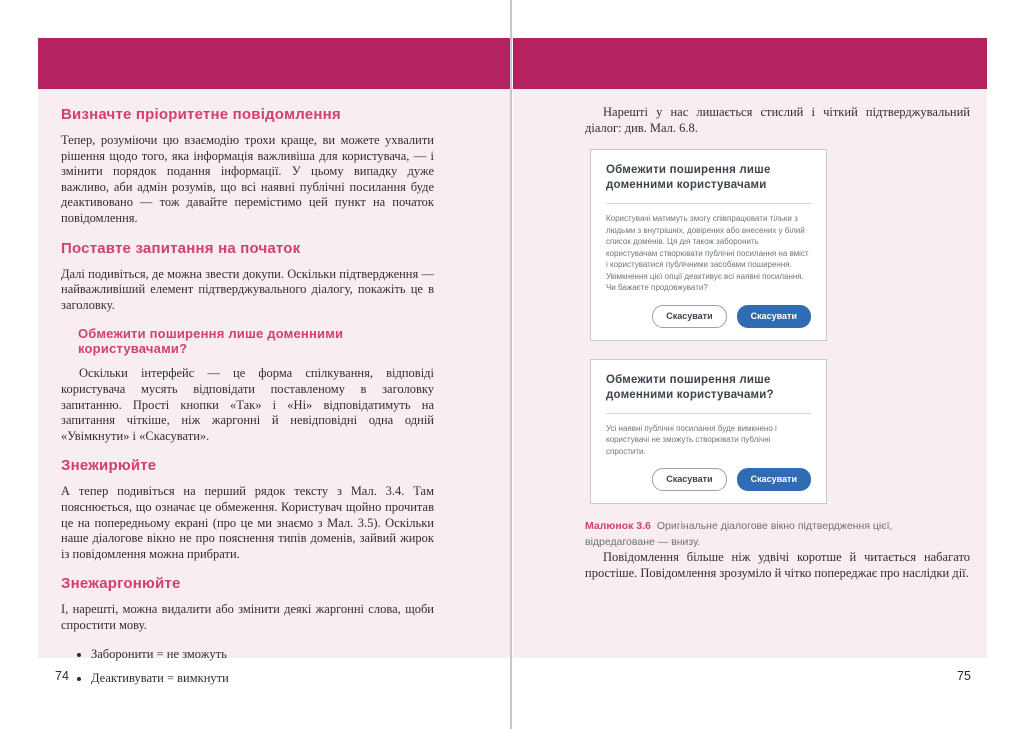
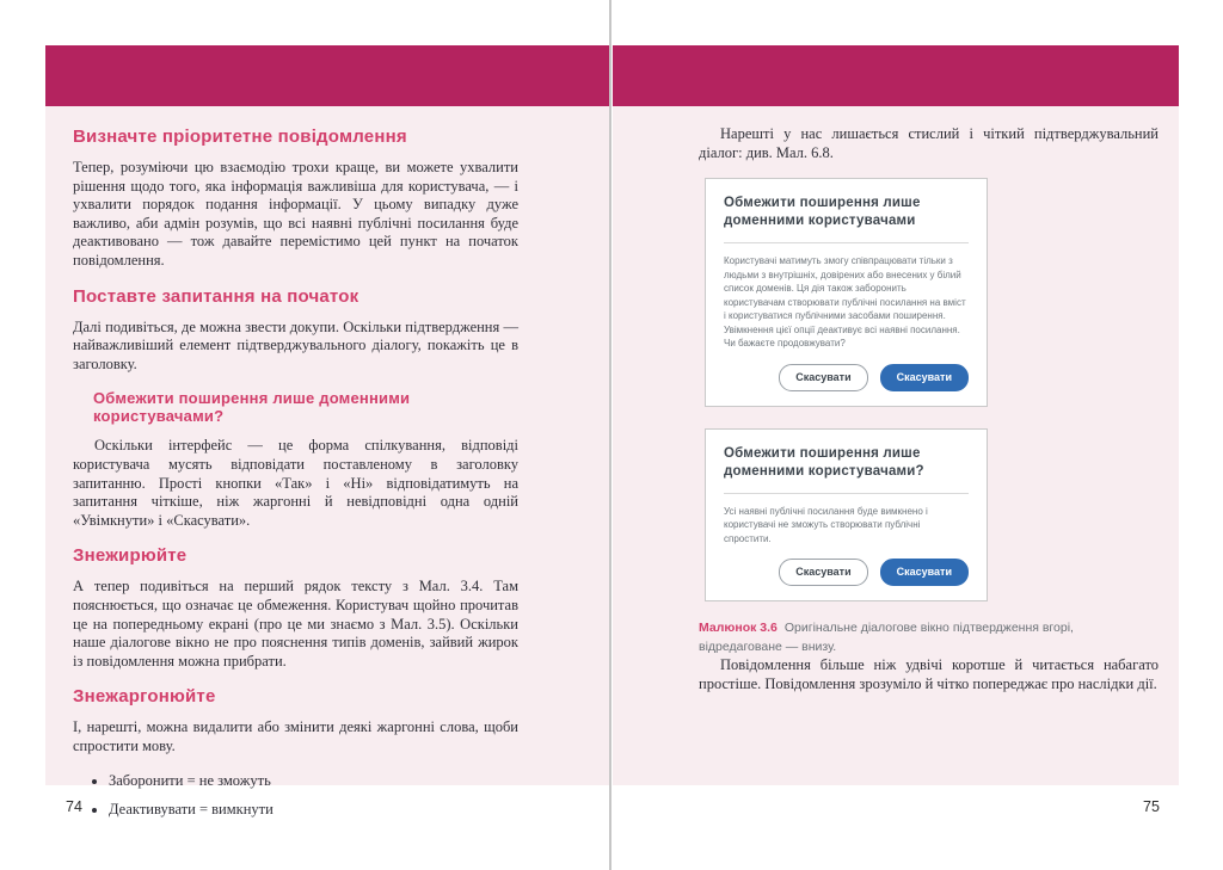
  Визначте пріоритетне повідомлення
- Тепер, розуміючи цю взаємодію трохи краще, ви можете ухвалити рішення щодо того, яка інформація важливіша для користувача, — і змінити порядок подання інформації. У цьому випадку дуже важливо, аби адмін розумів, що всі наявні публічні посилання буде деактивовано — тож давайте перемістимо цей пункт на початок повідомлення.
+ Тепер, розуміючи цю взаємодію трохи краще, ви можете ухвалити рішення щодо того, яка інформація важливіша для користувача, — і ухвалити порядок подання інформації. У цьому випадку дуже важливо, аби адмін розумів, що всі наявні публічні посилання буде деактивовано — тож давайте перемістимо цей пункт на початок повідомлення.
  Поставте запитання на початок
  Далі подивіться, де можна звести докупи. Оскільки підтвердження — найважливіший елемент підтверджувального діалогу, покажіть це в заголовку.
  Обмежити поширення лише доменними користувачами?
  Оскільки інтерфейс — це форма спілкування, відповіді користувача мусять відповідати поставленому в заголовку запитанню. Прості кнопки «Так» і «Ні» відповідатимуть на запитання чіткіше, ніж жаргонні й невідповідні одна одній «Увімкнути» і «Скасувати».
  Знежирюйте
  А тепер подивіться на перший рядок тексту з Мал. 3.4. Там пояснюється, що означає це обмеження. Користувач щойно прочитав це на попередньому екрані (про це ми знаємо з Мал. 3.5). Оскільки наше діалогове вікно не про пояснення типів доменів, зайвий жирок із повідомлення можна прибрати.
  Знежаргонюйте
  І, нарешті, можна видалити або змінити деякі жаргонні слова, щоби спростити мову.
  Заборонити = не зможуть
  Деактивувати = вимкнути
  Нарешті у нас лишається стислий і чіткий підтверджувальний діалог: див. Мал. 6.8.
  Обмежити поширення лише доменними користувачами
  Користувачі матимуть змогу співпрацювати тільки з людьми з внутрішніх, довірених або внесених у білий список доменів. Ця дія також заборонить користувачам створювати публічні посилання на вміст і користуватися публічними засобами поширення. Увімкнення цієї опції деактивує всі наявні посилання. Чи бажаєте продовжувати?
  Скасувати
  Скасувати
  Обмежити поширення лише доменними користувачами?
  Усі наявні публічні посилання буде вимкнено і користувачі не зможуть створювати публічні спростити.
  Скасувати
  Скасувати
- Малюнок 3.6 Оригінальне діалогове вікно підтвердження цієї, відредаговане — внизу.
+ Малюнок 3.6 Оригінальне діалогове вікно підтвердження вгорі, відредаговане — внизу.
  Повідомлення більше ніж удвічі коротше й читається набагато простіше. Повідомлення зрозуміло й чітко попереджає про наслідки дії.
  74
  75
